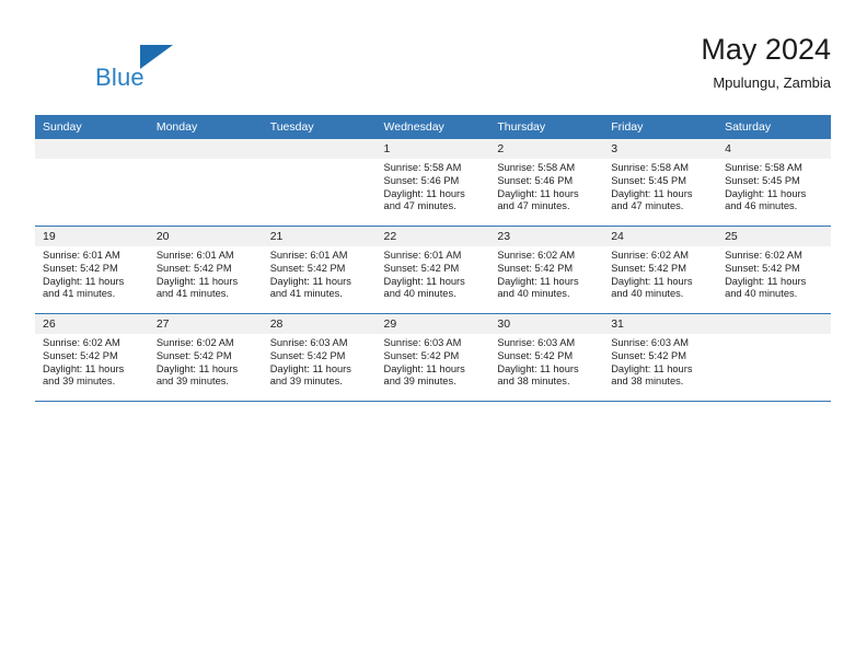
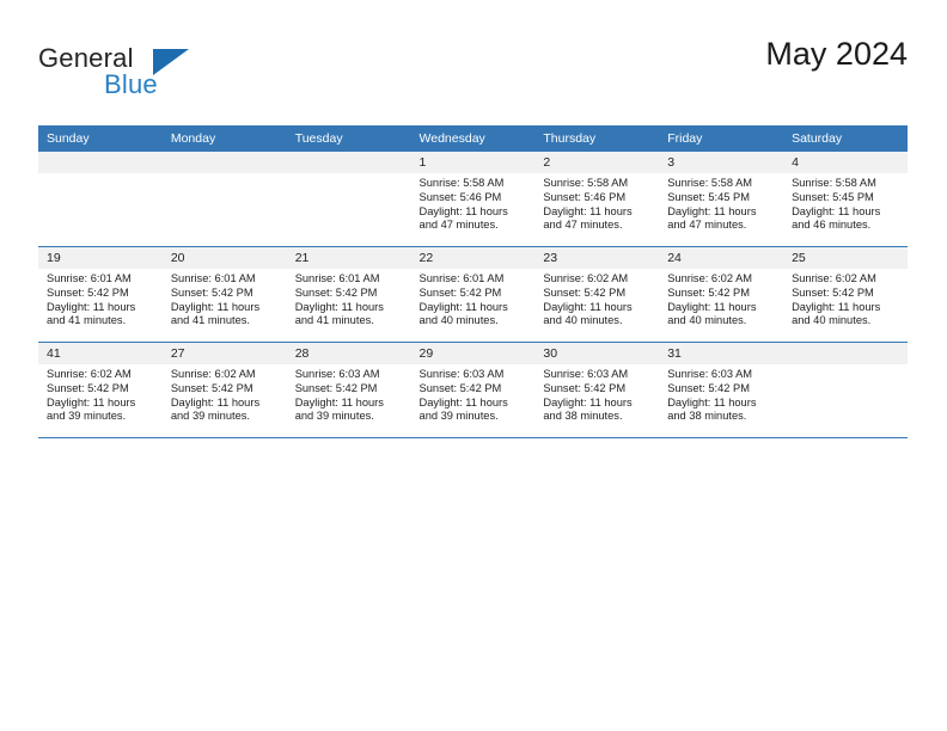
+ General
  Blue
  May 2024
- Mpulungu, Zambia
  Sunday	Monday	Tuesday	Wednesday	Thursday	Friday	Saturday
  			1Sunrise: 5:58 AMSunset: 5:46 PMDaylight: 11 hoursand 47 minutes.	2Sunrise: 5:58 AMSunset: 5:46 PMDaylight: 11 hoursand 47 minutes.	3Sunrise: 5:58 AMSunset: 5:45 PMDaylight: 11 hoursand 47 minutes.	4Sunrise: 5:58 AMSunset: 5:45 PMDaylight: 11 hoursand 46 minutes.
  19Sunrise: 6:01 AMSunset: 5:42 PMDaylight: 11 hoursand 41 minutes.	20Sunrise: 6:01 AMSunset: 5:42 PMDaylight: 11 hoursand 41 minutes.	21Sunrise: 6:01 AMSunset: 5:42 PMDaylight: 11 hoursand 41 minutes.	22Sunrise: 6:01 AMSunset: 5:42 PMDaylight: 11 hoursand 40 minutes.	23Sunrise: 6:02 AMSunset: 5:42 PMDaylight: 11 hoursand 40 minutes.	24Sunrise: 6:02 AMSunset: 5:42 PMDaylight: 11 hoursand 40 minutes.	25Sunrise: 6:02 AMSunset: 5:42 PMDaylight: 11 hoursand 40 minutes.
- 26Sunrise: 6:02 AMSunset: 5:42 PMDaylight: 11 hoursand 39 minutes.	27Sunrise: 6:02 AMSunset: 5:42 PMDaylight: 11 hoursand 39 minutes.	28Sunrise: 6:03 AMSunset: 5:42 PMDaylight: 11 hoursand 39 minutes.	29Sunrise: 6:03 AMSunset: 5:42 PMDaylight: 11 hoursand 39 minutes.	30Sunrise: 6:03 AMSunset: 5:42 PMDaylight: 11 hoursand 38 minutes.	31Sunrise: 6:03 AMSunset: 5:42 PMDaylight: 11 hoursand 38 minutes.
+ 41Sunrise: 6:02 AMSunset: 5:42 PMDaylight: 11 hoursand 39 minutes.	27Sunrise: 6:02 AMSunset: 5:42 PMDaylight: 11 hoursand 39 minutes.	28Sunrise: 6:03 AMSunset: 5:42 PMDaylight: 11 hoursand 39 minutes.	29Sunrise: 6:03 AMSunset: 5:42 PMDaylight: 11 hoursand 39 minutes.	30Sunrise: 6:03 AMSunset: 5:42 PMDaylight: 11 hoursand 38 minutes.	31Sunrise: 6:03 AMSunset: 5:42 PMDaylight: 11 hoursand 38 minutes.
